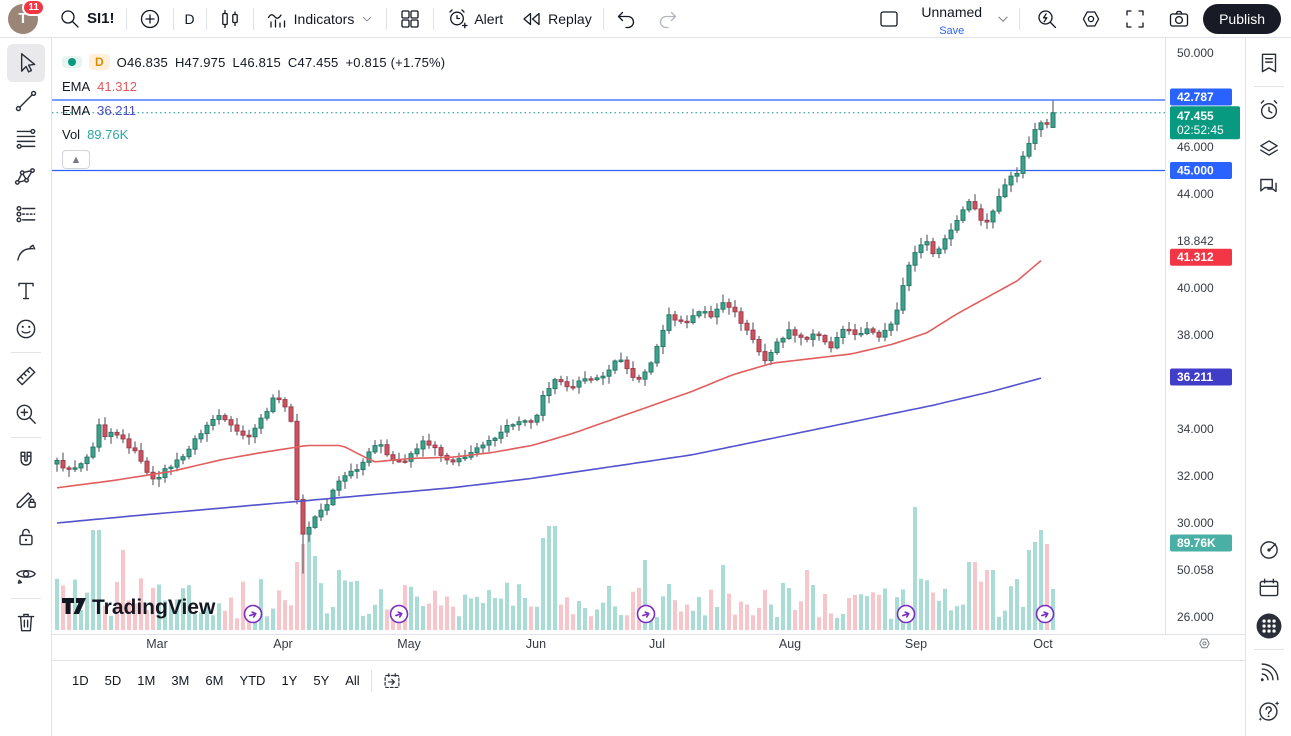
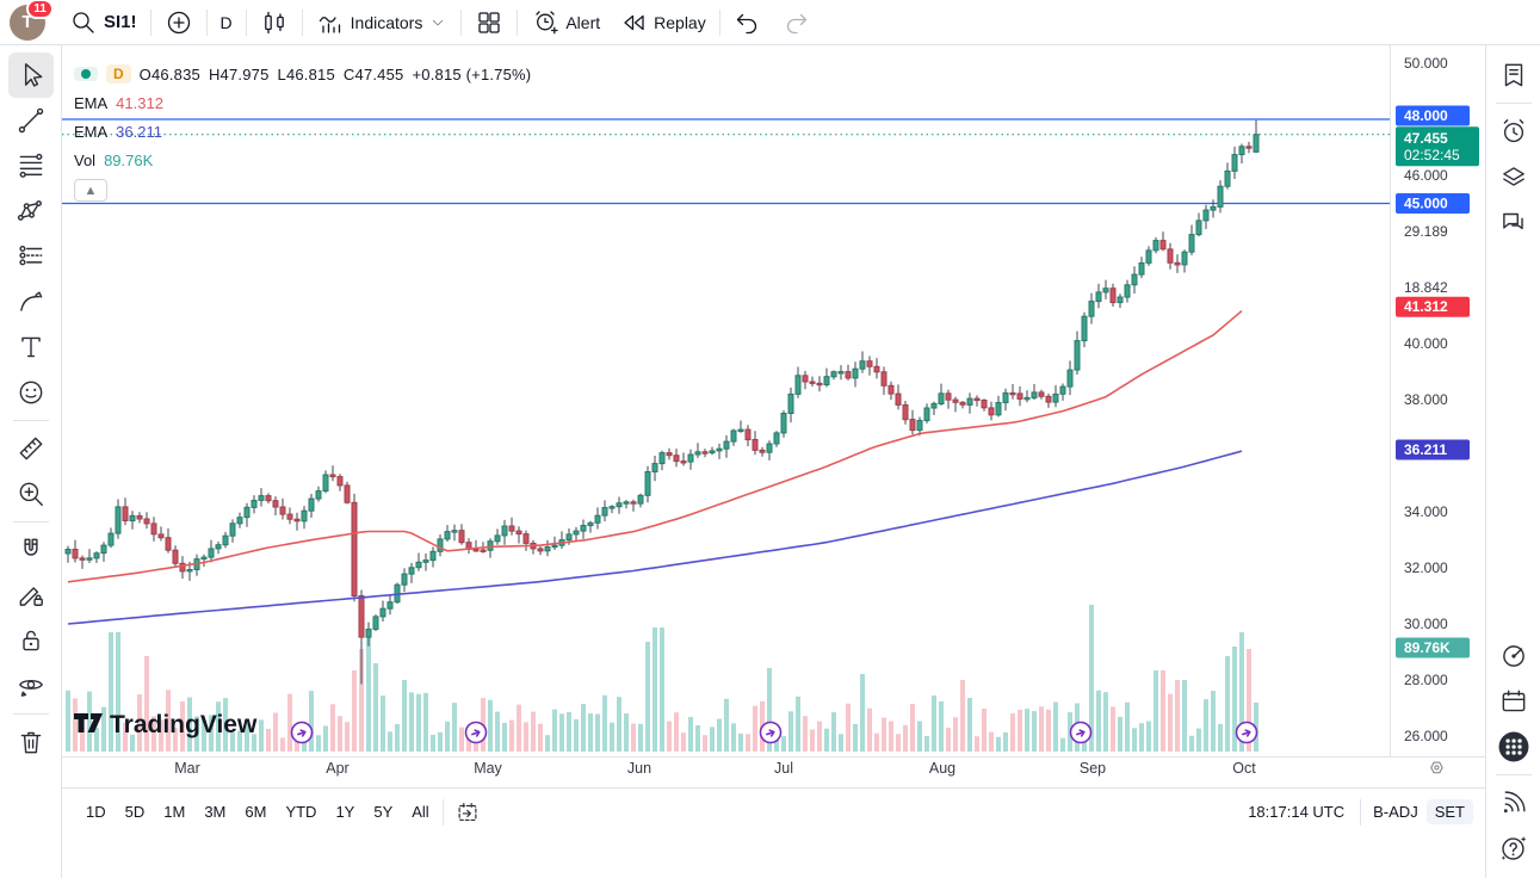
  T
  11
  SI1!
  D
  Indicators
  Alert
  Replay
- Unnamed
- Save
- Publish
  TradingView
  50.000
  46.000
- 44.000
+ 29.189
  18.842
  40.000
  38.000
  34.000
  32.000
  30.000
- 50.058
+ 28.000
  26.000
- 42.787
+ 48.000
  47.455
  02:52:45
  45.000
  41.312
  36.211
  89.76K
  Mar
  Apr
  May
  Jun
  Jul
  Aug
  Sep
  Oct
  D
  O46.835
  H47.975
  L46.815
  C47.455
  +0.815 (+1.75%)
  EMA
  41.312
  EMA
  36.211
  Vol
  89.76K
  ▲
  1D
  5D
  1M
  3M
  6M
  YTD
  1Y
  5Y
  All
+ 18:17:14 UTC
+ B-ADJ
+ SET
